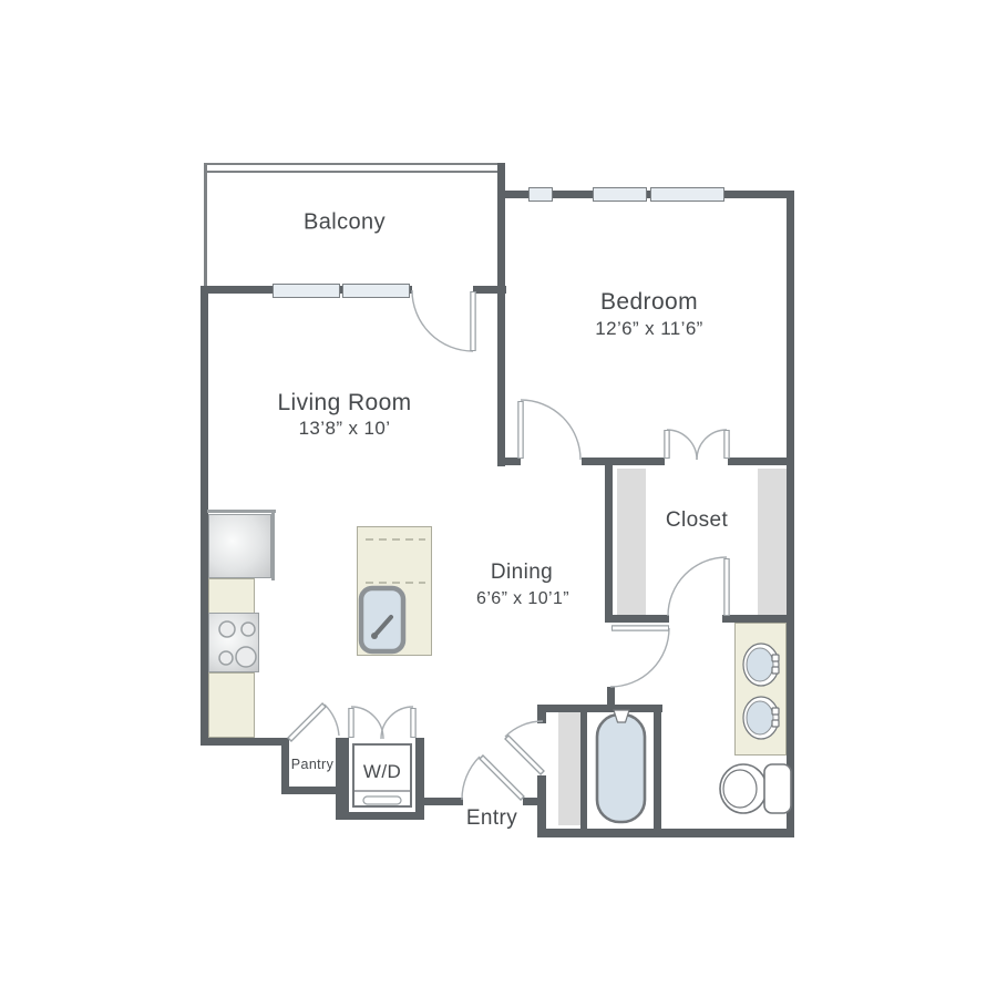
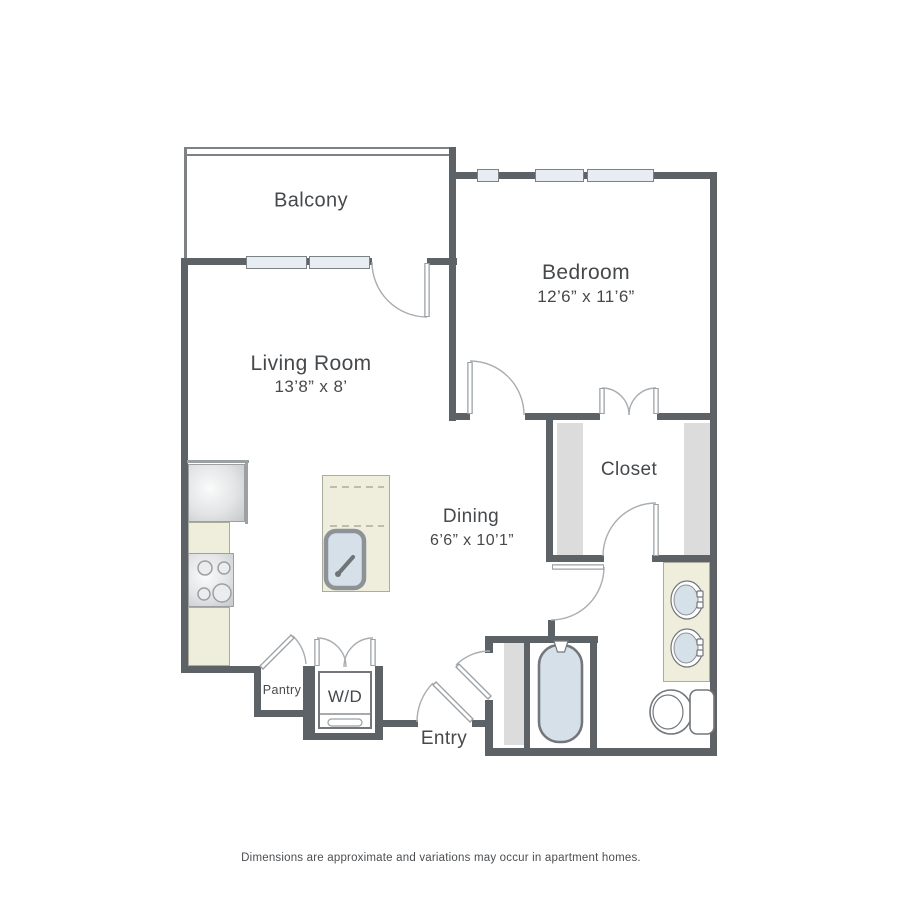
  Balcony
  Living Room
- 13’8” x 10’
+ 13’8” x 8’
  Bedroom
  12’6” x 11’6”
  Dining
  6’6” x 10’1”
  Closet
  Pantry
  W/D
  Entry
+ Dimensions are approximate and variations may occur in apartment homes.
